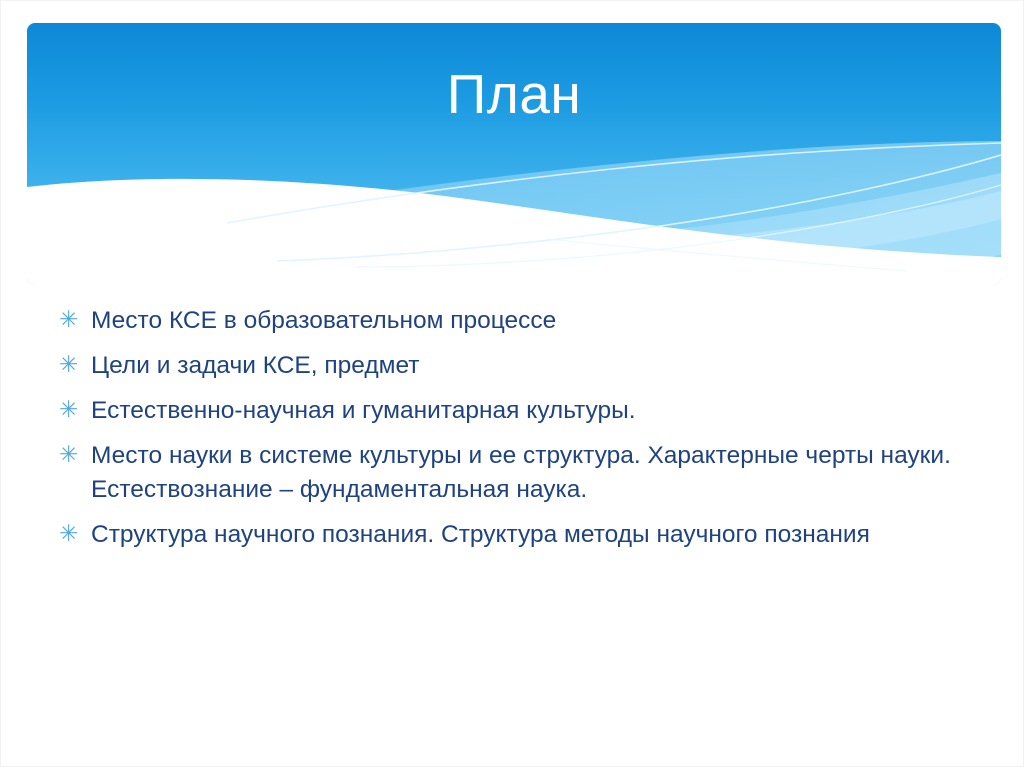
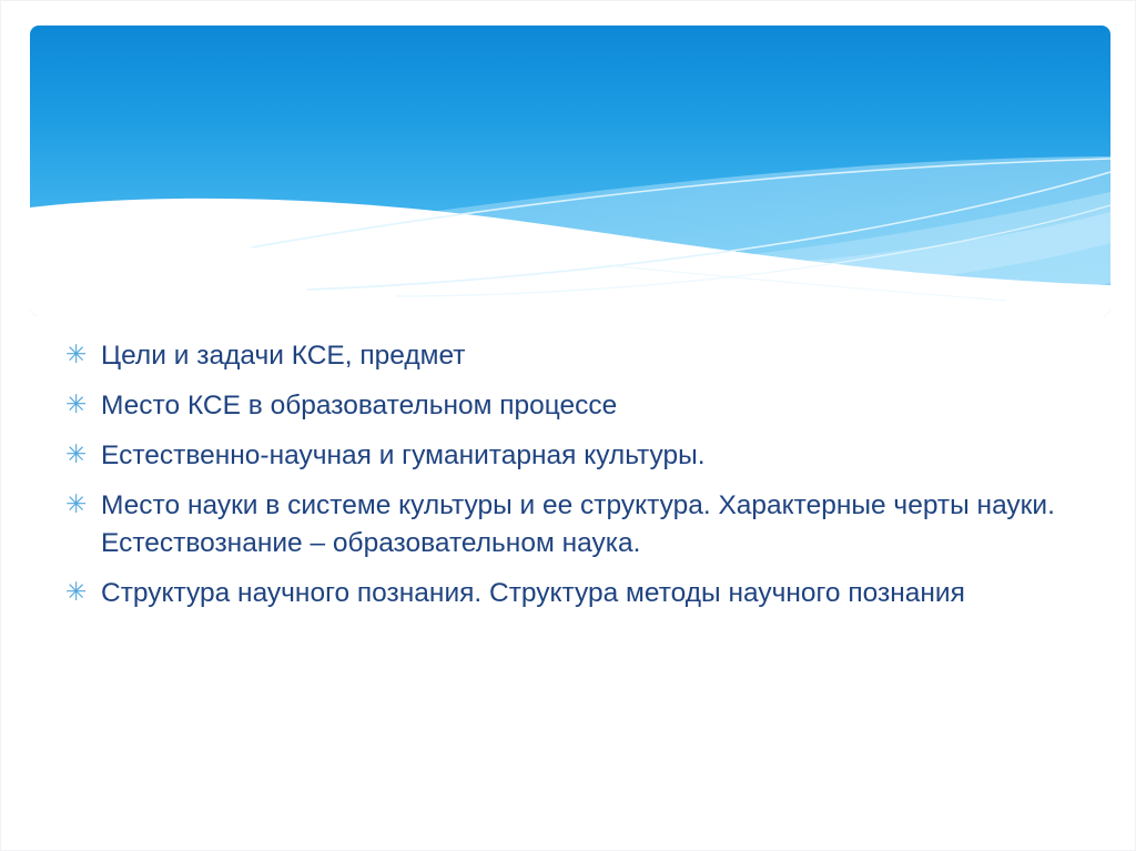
- План
  ✳
- Место КСЕ в образовательном процессе
+ Цели и задачи КСЕ, предмет
  ✳
- Цели и задачи КСЕ, предмет
+ Место КСЕ в образовательном процессе
  ✳
  Естественно-научная и гуманитарная культуры.
  ✳
- Место науки в системе культуры и ее структура. Характерные черты науки. Естествознание – фундаментальная наука.
+ Место науки в системе культуры и ее структура. Характерные черты науки. Естествознание – образовательном наука.
  ✳
  Структура научного познания. Структура методы научного познания
